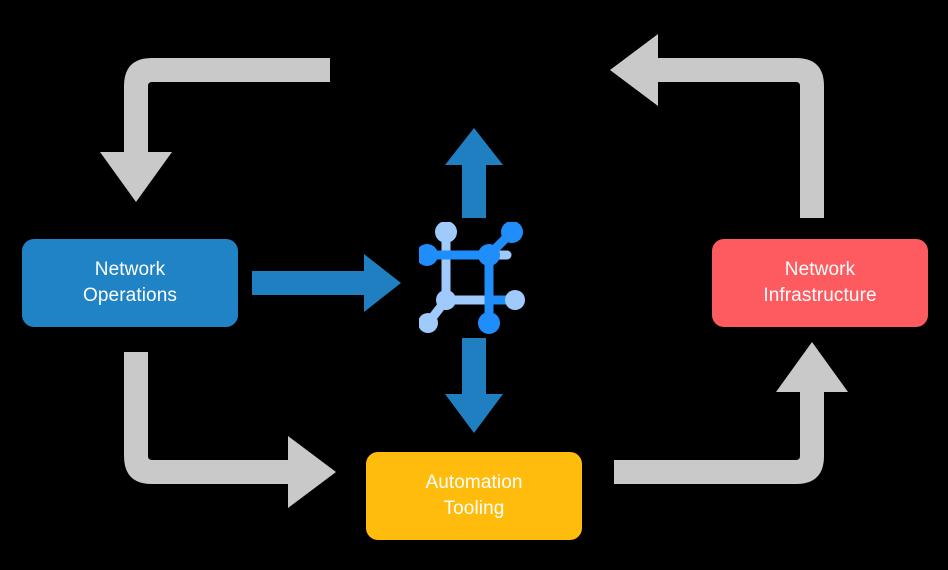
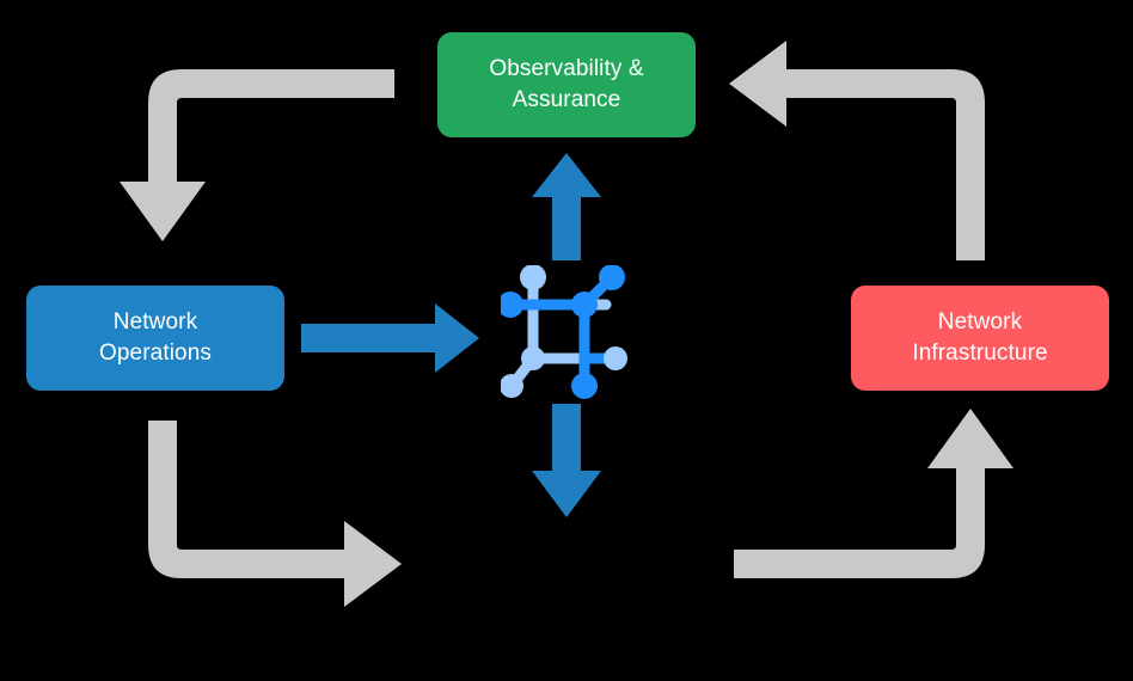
+ Observability &
+ Assurance
  Network
  Operations
  Network
  Infrastructure
- Automation
- Tooling
